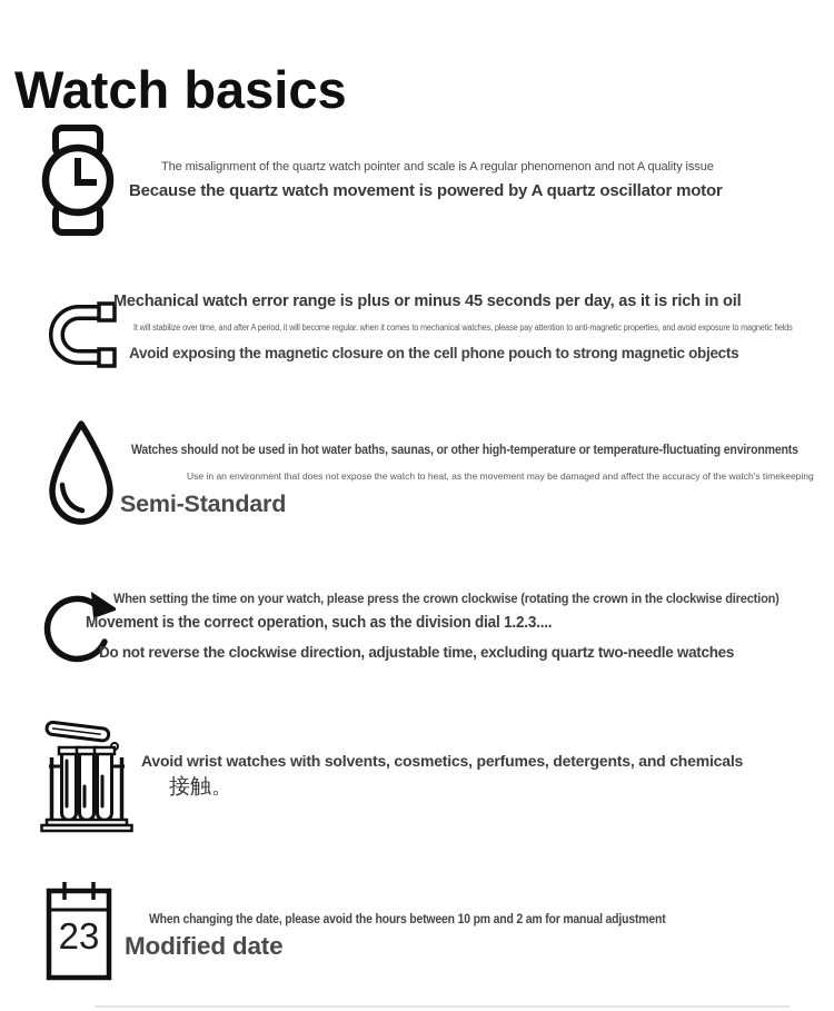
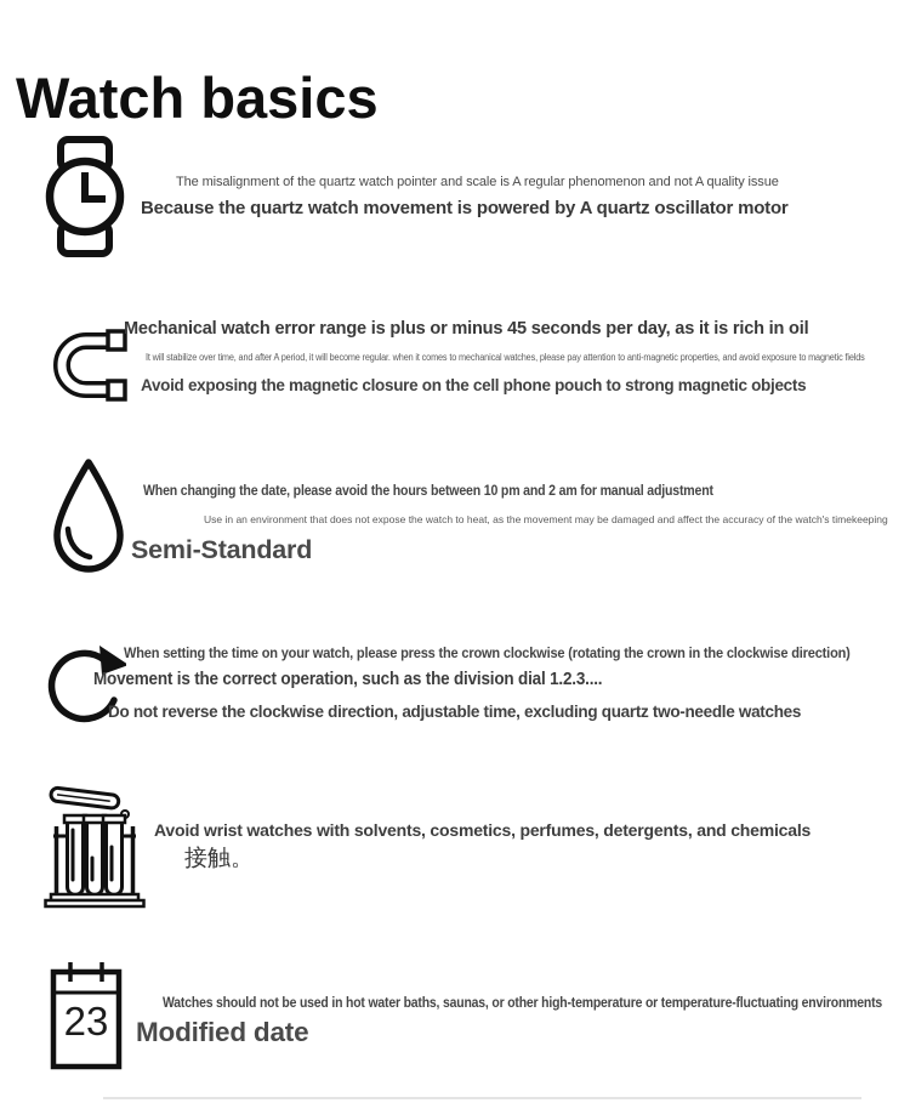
  Watch basics
  The misalignment of the quartz watch pointer and scale is A regular phenomenon and not A quality issue
  Because the quartz watch movement is powered by A quartz oscillator motor
  Mechanical watch error range is plus or minus 45 seconds per day, as it is rich in oil
  It will stabilize over time, and after A period, it will become regular. when it comes to mechanical watches, please pay attention to anti-magnetic properties, and avoid exposure to magnetic fields
  Avoid exposing the magnetic closure on the cell phone pouch to strong magnetic objects
- Watches should not be used in hot water baths, saunas, or other high-temperature or temperature-fluctuating environments
+ When changing the date, please avoid the hours between 10 pm and 2 am for manual adjustment
  Use in an environment that does not expose the watch to heat, as the movement may be damaged and affect the accuracy of the watch's timekeeping
  Semi-Standard
  When setting the time on your watch, please press the crown clockwise (rotating the crown in the clockwise direction)
  Movement is the correct operation, such as the division dial 1.2.3....
  Do not reverse the clockwise direction, adjustable time, excluding quartz two-needle watches
  Avoid wrist watches with solvents, cosmetics, perfumes, detergents, and chemicals
  接触。
  23
- When changing the date, please avoid the hours between 10 pm and 2 am for manual adjustment
+ Watches should not be used in hot water baths, saunas, or other high-temperature or temperature-fluctuating environments
  Modified date
